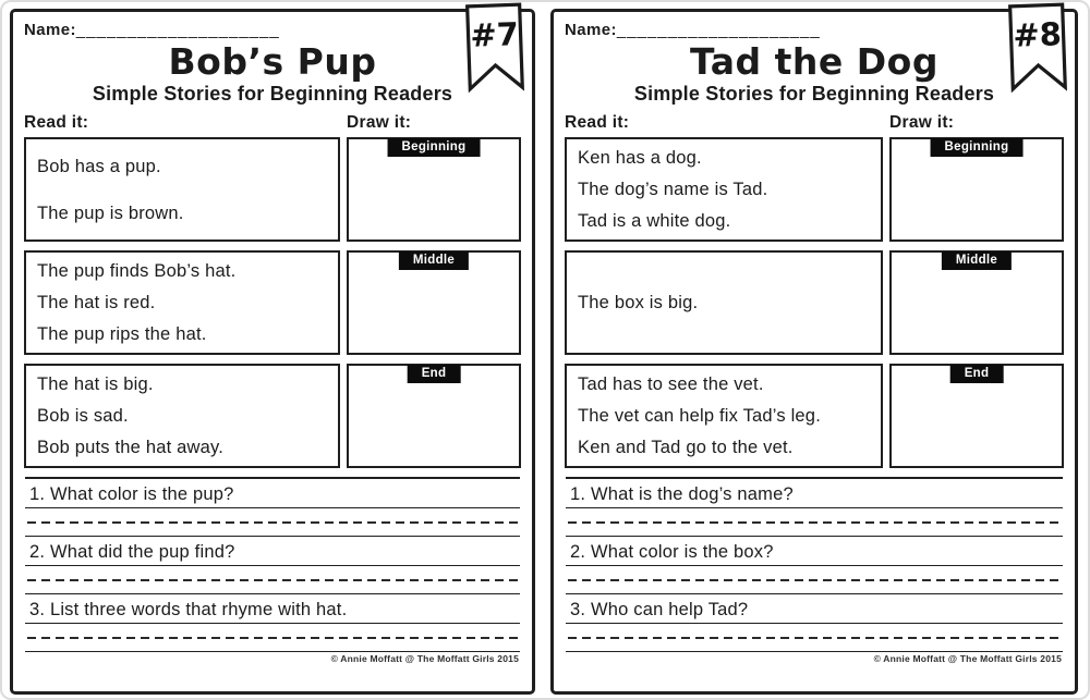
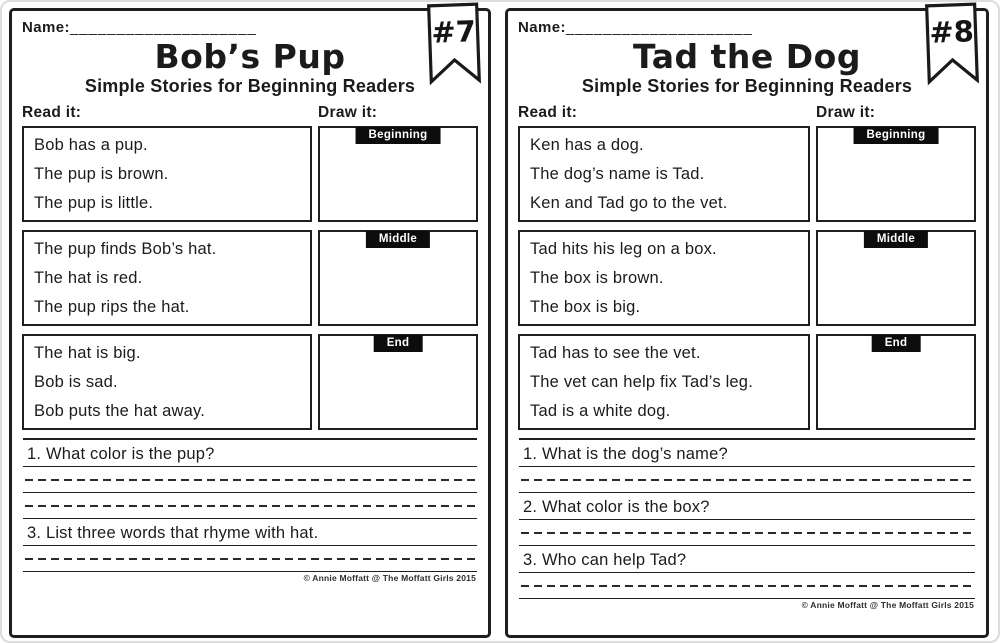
  Name:____________________
  Bob’s Pup
  Simple Stories for Beginning Readers
  Read it:
  Draw it:
  Bob has a pup.
  The pup is brown.
+ The pup is little.
  Beginning
  The pup finds Bob’s hat.
  The hat is red.
  The pup rips the hat.
  Middle
  The hat is big.
  Bob is sad.
  Bob puts the hat away.
  End
  1. What color is the pup?
- 2. What did the pup find?
  3. List three words that rhyme with hat.
  © Annie Moffatt @ The Moffatt Girls 2015
  Name:____________________
  Tad the Dog
  Simple Stories for Beginning Readers
  Read it:
  Draw it:
  Ken has a dog.
  The dog’s name is Tad.
- Tad is a white dog.
+ Ken and Tad go to the vet.
  Beginning
+ Tad hits his leg on a box.
+ The box is brown.
  The box is big.
  Middle
  Tad has to see the vet.
  The vet can help fix Tad’s leg.
- Ken and Tad go to the vet.
+ Tad is a white dog.
  End
  1. What is the dog’s name?
  2. What color is the box?
  3. Who can help Tad?
  © Annie Moffatt @ The Moffatt Girls 2015
